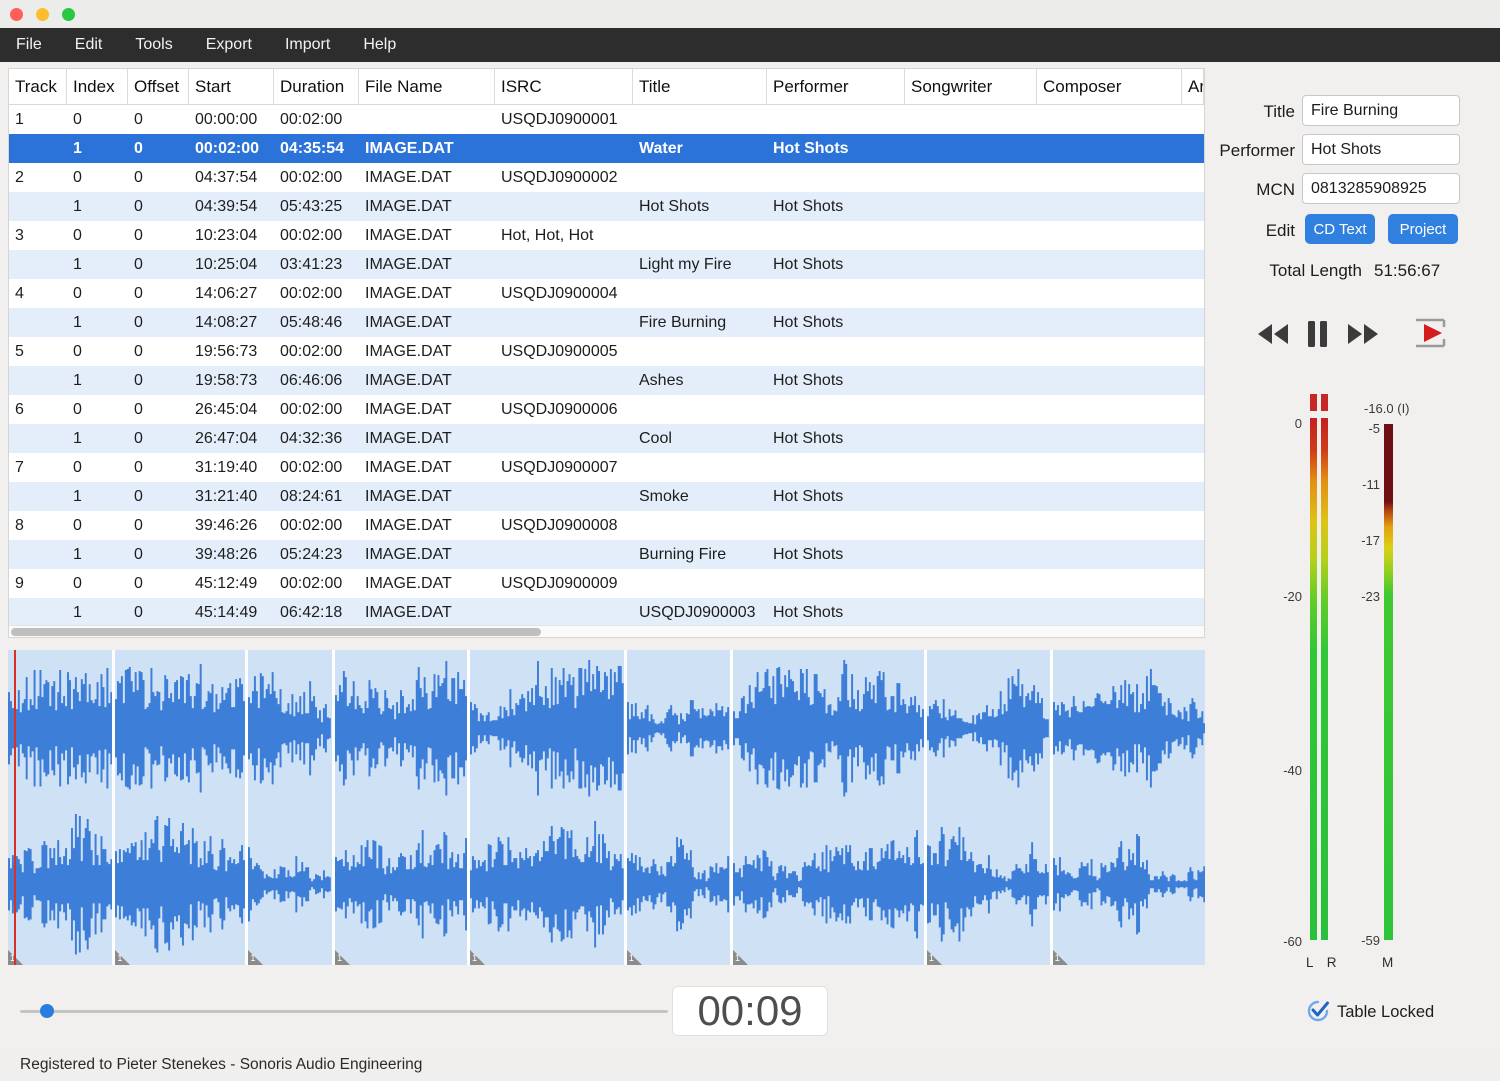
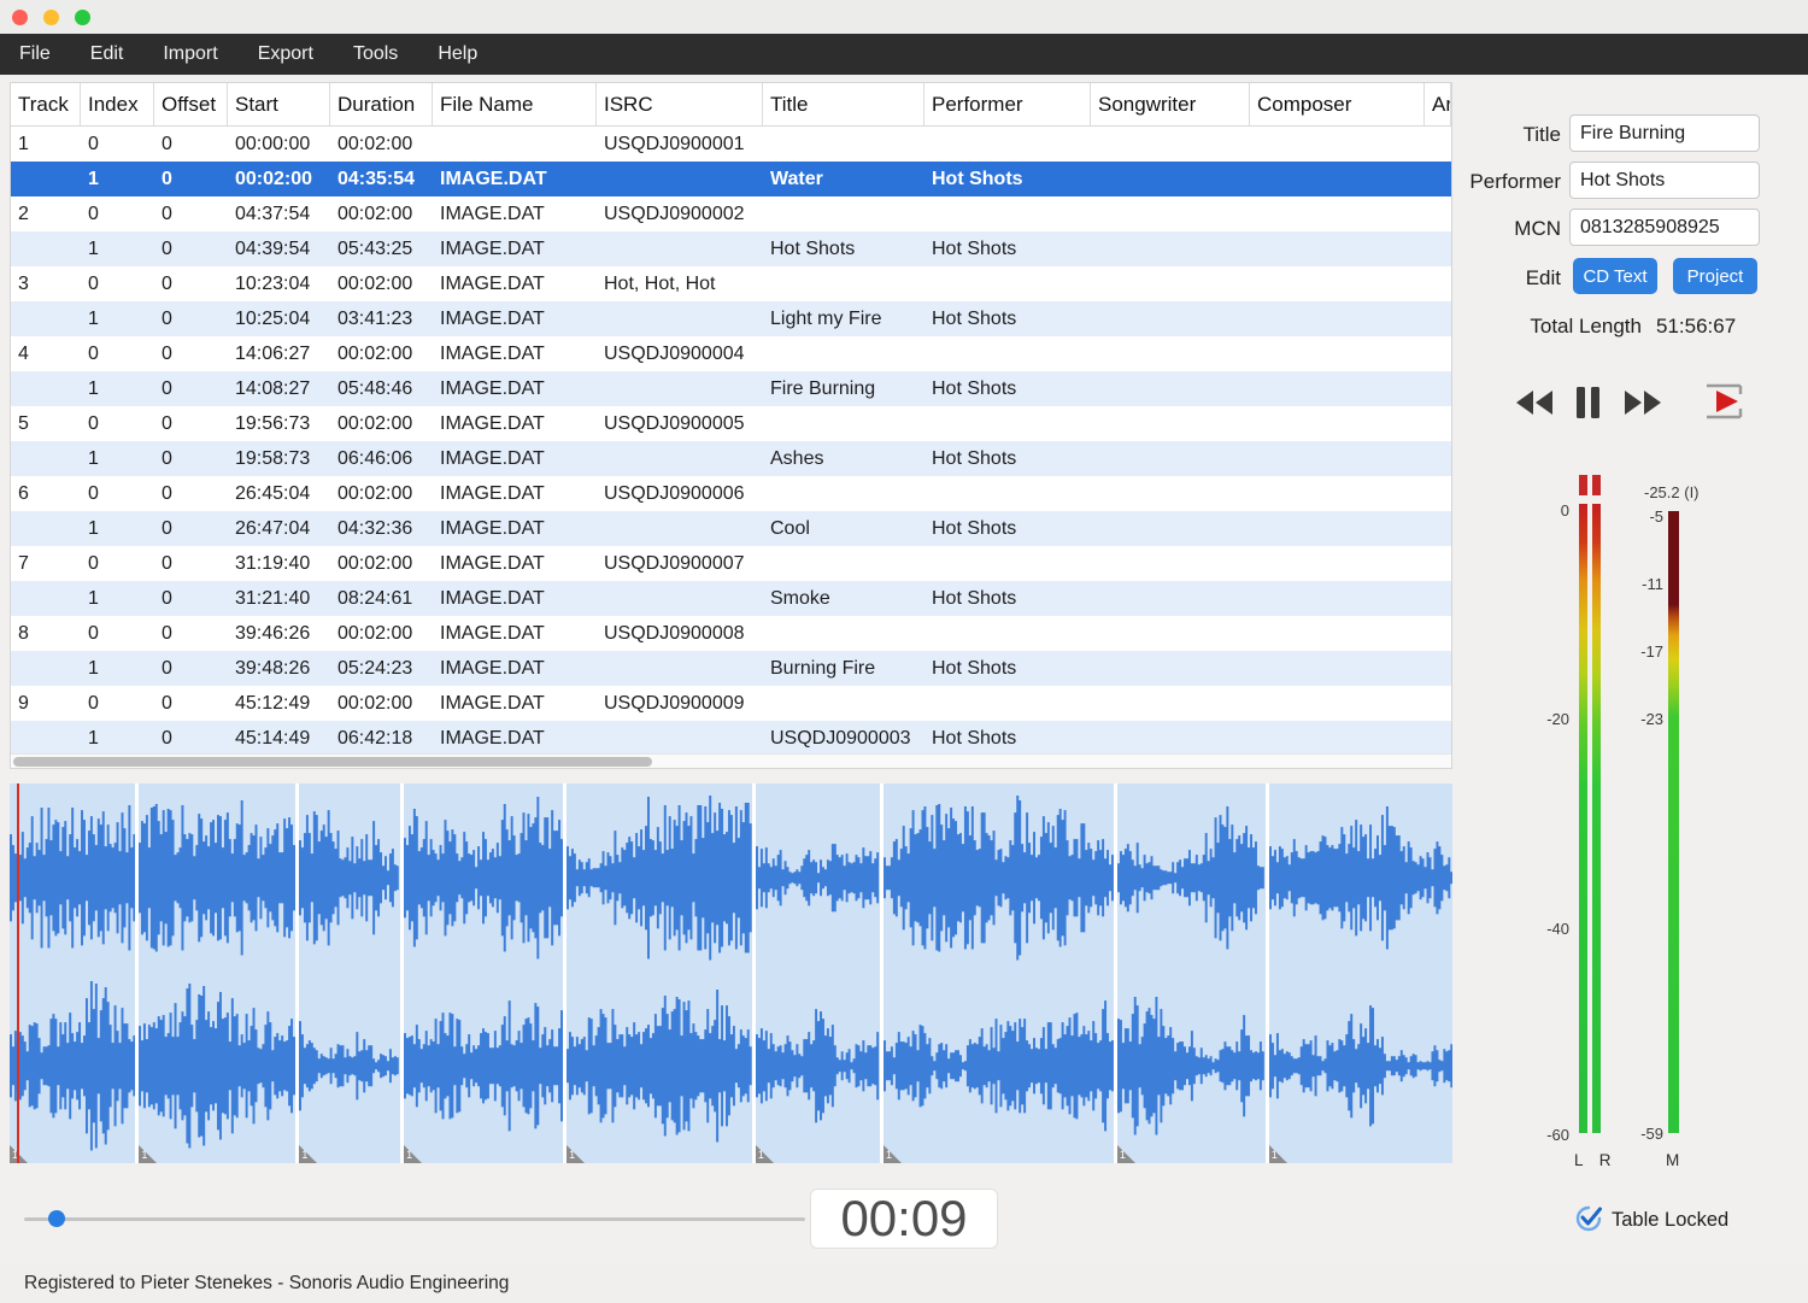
  File
  Edit
- Tools
+ Import
  Export
- Import
+ Tools
  Help
  Track
  Index
  Offset
  Start
  Duration
  File Name
  ISRC
  Title
  Performer
  Songwriter
  Composer
  1
  0
  0
  00:00:00
  00:02:00
  USQDJ0900001
  1
  0
  00:02:00
  04:35:54
  IMAGE.DAT
  Water
  Hot Shots
  2
  0
  0
  04:37:54
  00:02:00
  IMAGE.DAT
  USQDJ0900002
  1
  0
  04:39:54
  05:43:25
  IMAGE.DAT
  Hot Shots
  Hot Shots
  3
  0
  0
  10:23:04
  00:02:00
  IMAGE.DAT
  Hot, Hot, Hot
  1
  0
  10:25:04
  03:41:23
  IMAGE.DAT
  Light my Fire
  Hot Shots
  4
  0
  0
  14:06:27
  00:02:00
  IMAGE.DAT
  USQDJ0900004
  1
  0
  14:08:27
  05:48:46
  IMAGE.DAT
  Fire Burning
  Hot Shots
  5
  0
  0
  19:56:73
  00:02:00
  IMAGE.DAT
  USQDJ0900005
  1
  0
  19:58:73
  06:46:06
  IMAGE.DAT
  Ashes
  Hot Shots
  6
  0
  0
  26:45:04
  00:02:00
  IMAGE.DAT
  USQDJ0900006
  1
  0
  26:47:04
  04:32:36
  IMAGE.DAT
  Cool
  Hot Shots
  7
  0
  0
  31:19:40
  00:02:00
  IMAGE.DAT
  USQDJ0900007
  1
  0
  31:21:40
  08:24:61
  IMAGE.DAT
  Smoke
  Hot Shots
  8
  0
  0
  39:46:26
  00:02:00
  IMAGE.DAT
  USQDJ0900008
  1
  0
  39:48:26
  05:24:23
  IMAGE.DAT
  Burning Fire
  Hot Shots
  9
  0
  0
  45:12:49
  00:02:00
  IMAGE.DAT
  USQDJ0900009
  1
  0
  45:14:49
  06:42:18
  IMAGE.DAT
  USQDJ0900003
  Hot Shots
  Title
  Fire Burning
  Performer
  Hot Shots
  MCN
  0813285908925
  Edit
  CD Text
  Project
  Total Length
  51:56:67
  0
  -20
  -40
  -60
  -5
  -11
  -17
  -23
  -59
- -16.0 (I)
+ -25.2 (I)
  L R
  M
  1
  1
  1
  1
  1
  1
  1
  1
  1
  00:09
  Table Locked
  Registered to Pieter Stenekes - Sonoris Audio Engineering
